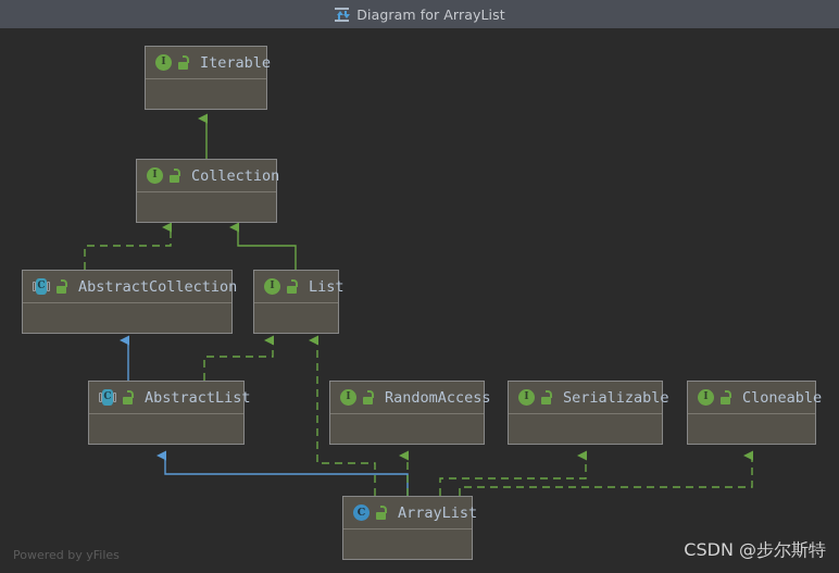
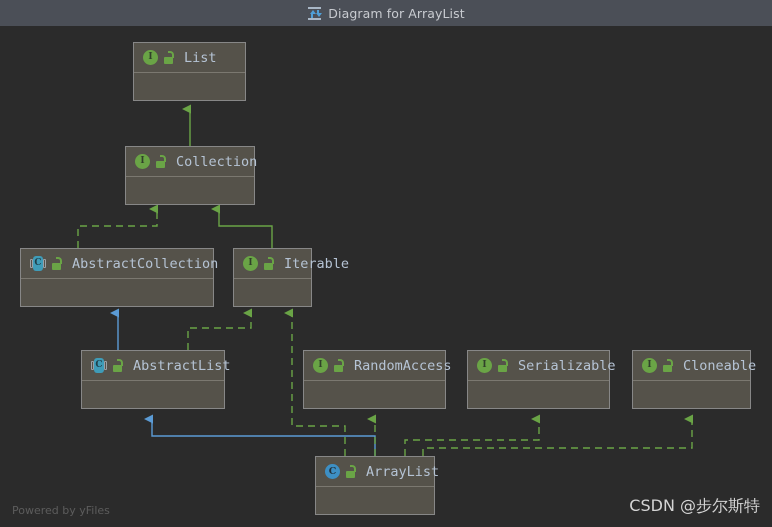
  Diagram for ArrayList
- Iterable
+ List
  Collection
  AbstractCollection
- List
+ Iterable
  AbstractList
  RandomAccess
  Serializable
  Cloneable
  ArrayList
  Powered by yFiles
  CSDN @步尔斯特
